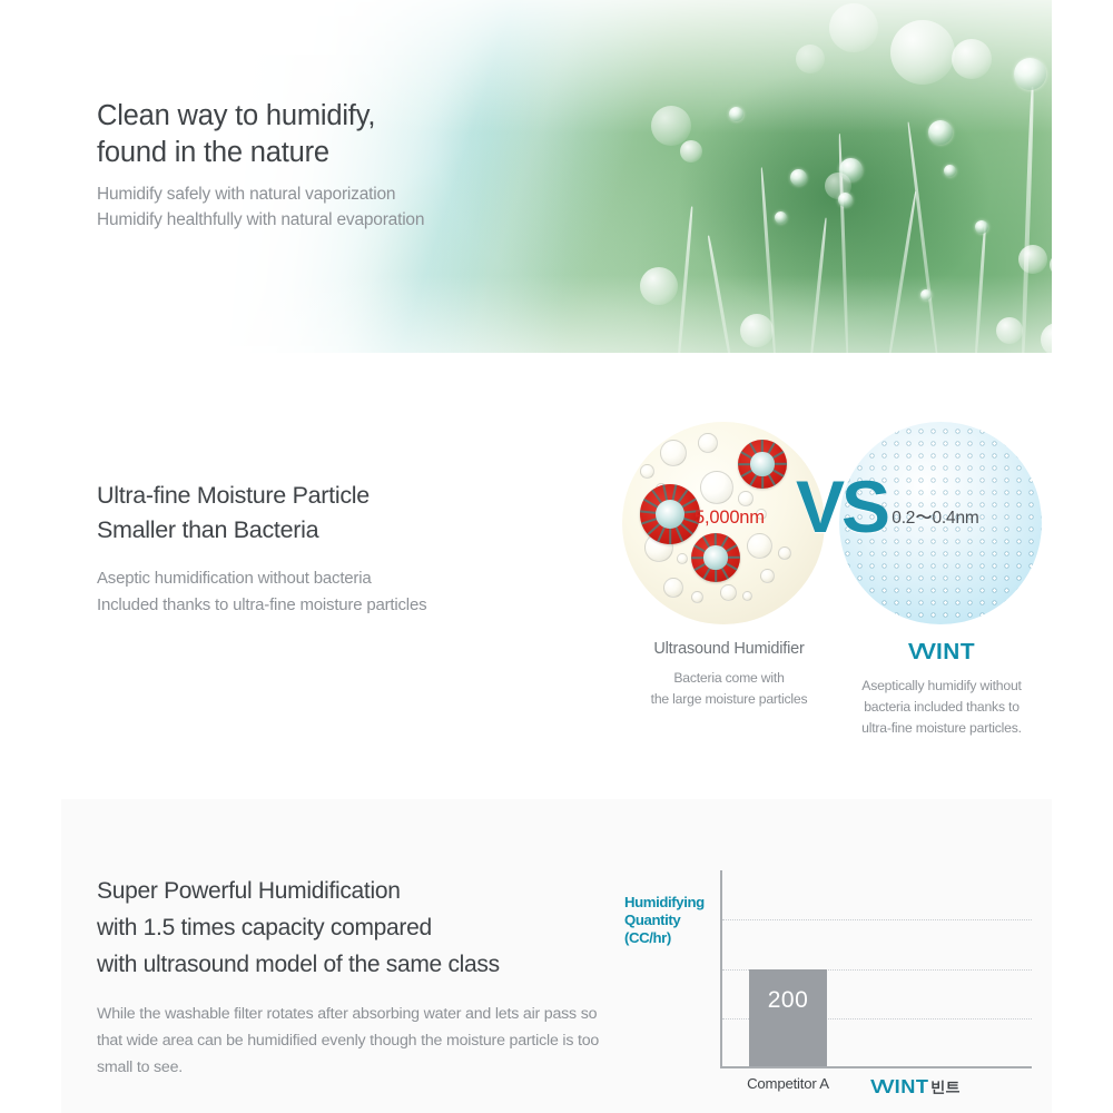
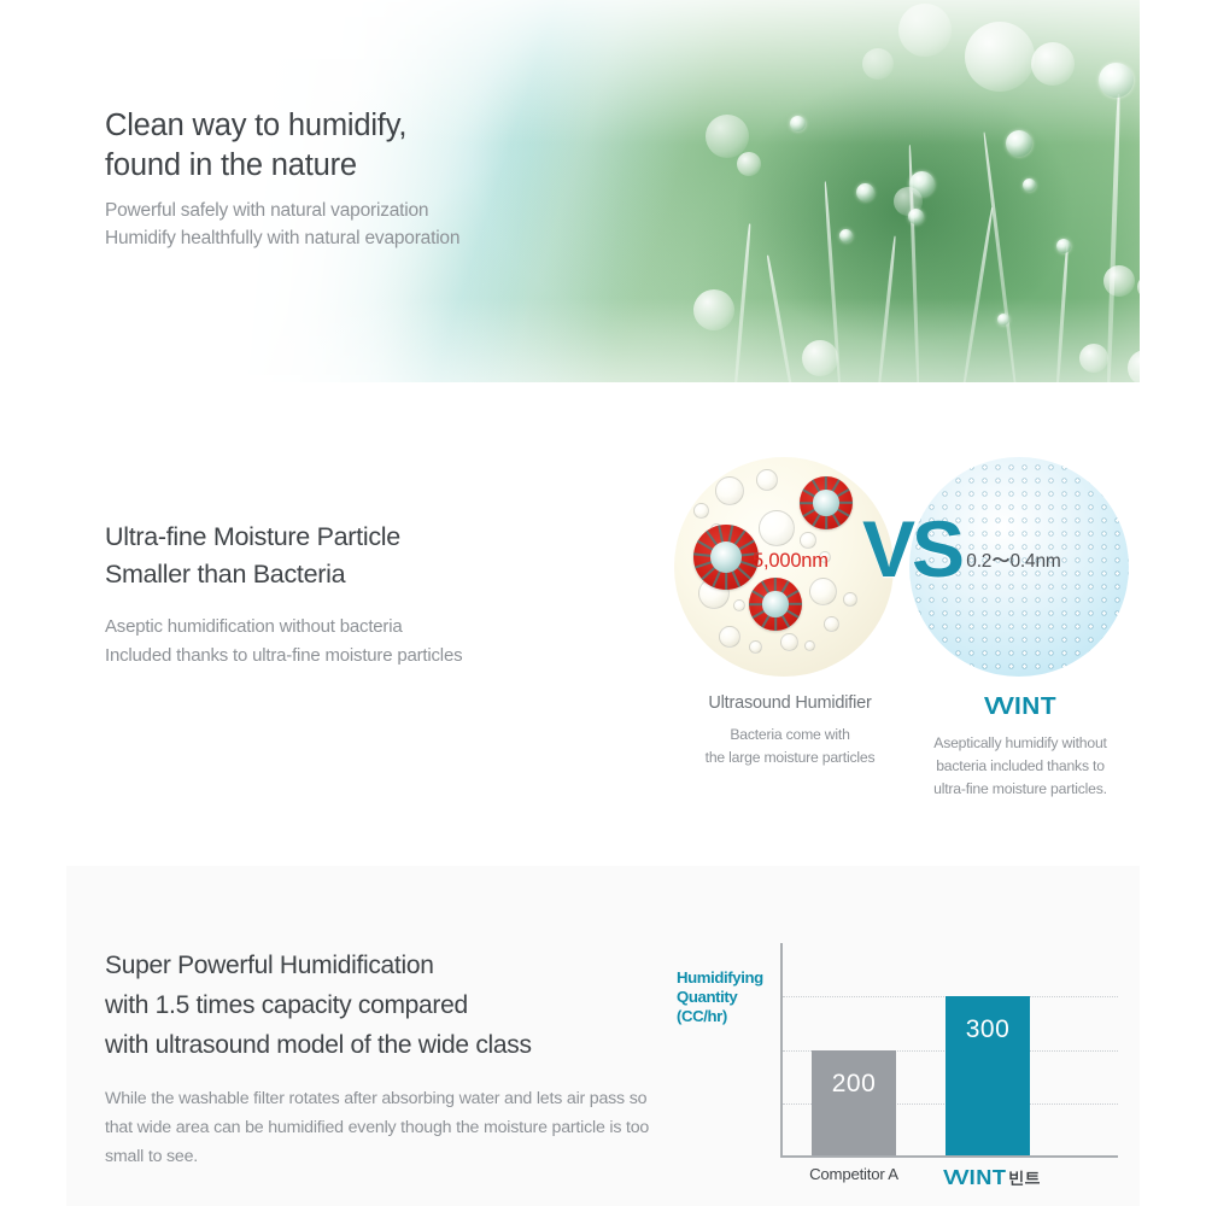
  Clean way to humidify,
  found in the nature
- Humidify safely with natural vaporization
+ Powerful safely with natural vaporization
  Humidify healthfully with natural evaporation
  Ultra-fine Moisture Particle
  Smaller than Bacteria
  Aseptic humidification without bacteria
  Included thanks to ultra-fine moisture particles
  5,000nm
  ○ 0.2〜0.4nm
  VS
  Ultrasound Humidifier
  Bacteria come with
  the large moisture particles
  VVINT
  Aseptically humidify without
  bacteria included thanks to
  ultra-fine moisture particles.
  Super Powerful Humidification
  with 1.5 times capacity compared
- with ultrasound model of the same class
+ with ultrasound model of the wide class
  While the washable filter rotates after absorbing water and lets air pass so that wide area can be humidified evenly though the moisture particle is too small to see.
  Humidifying
  Quantity
  (CC/hr)
  200
+ 300
  Competitor A
  VV INT빈트
